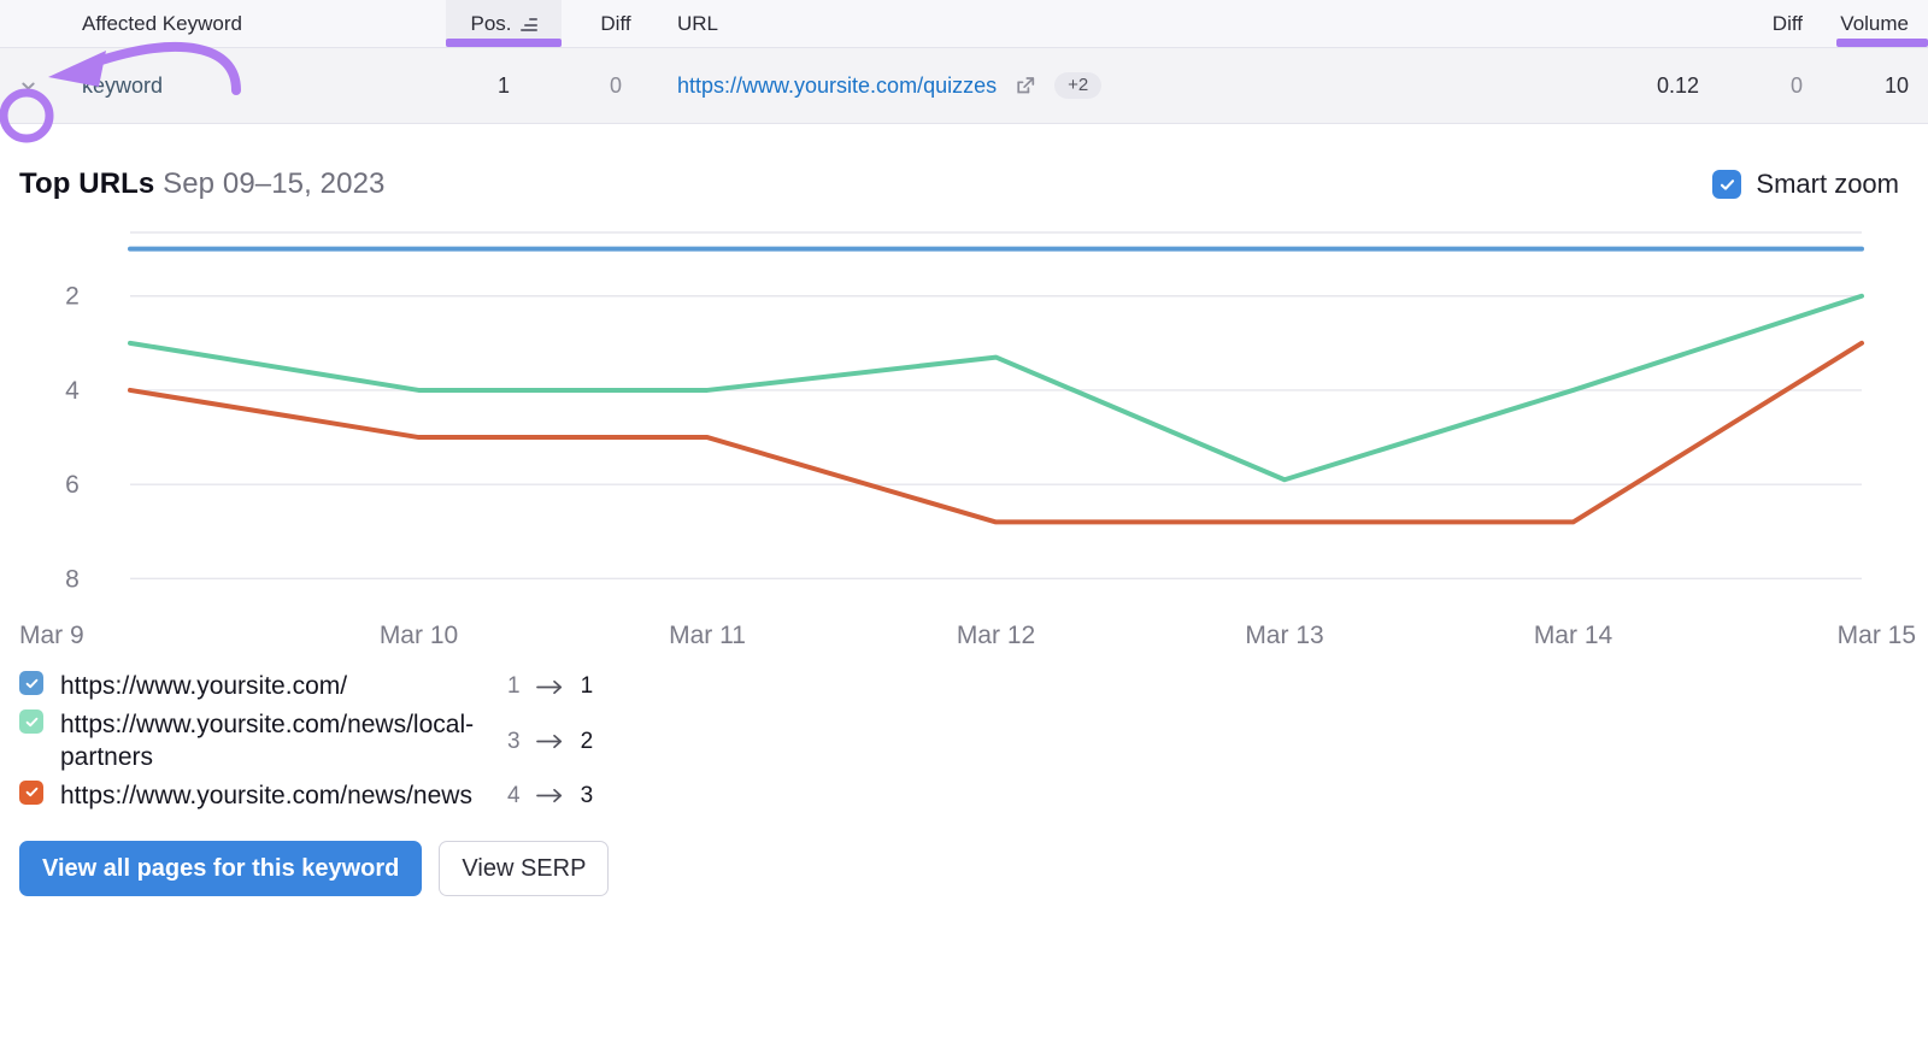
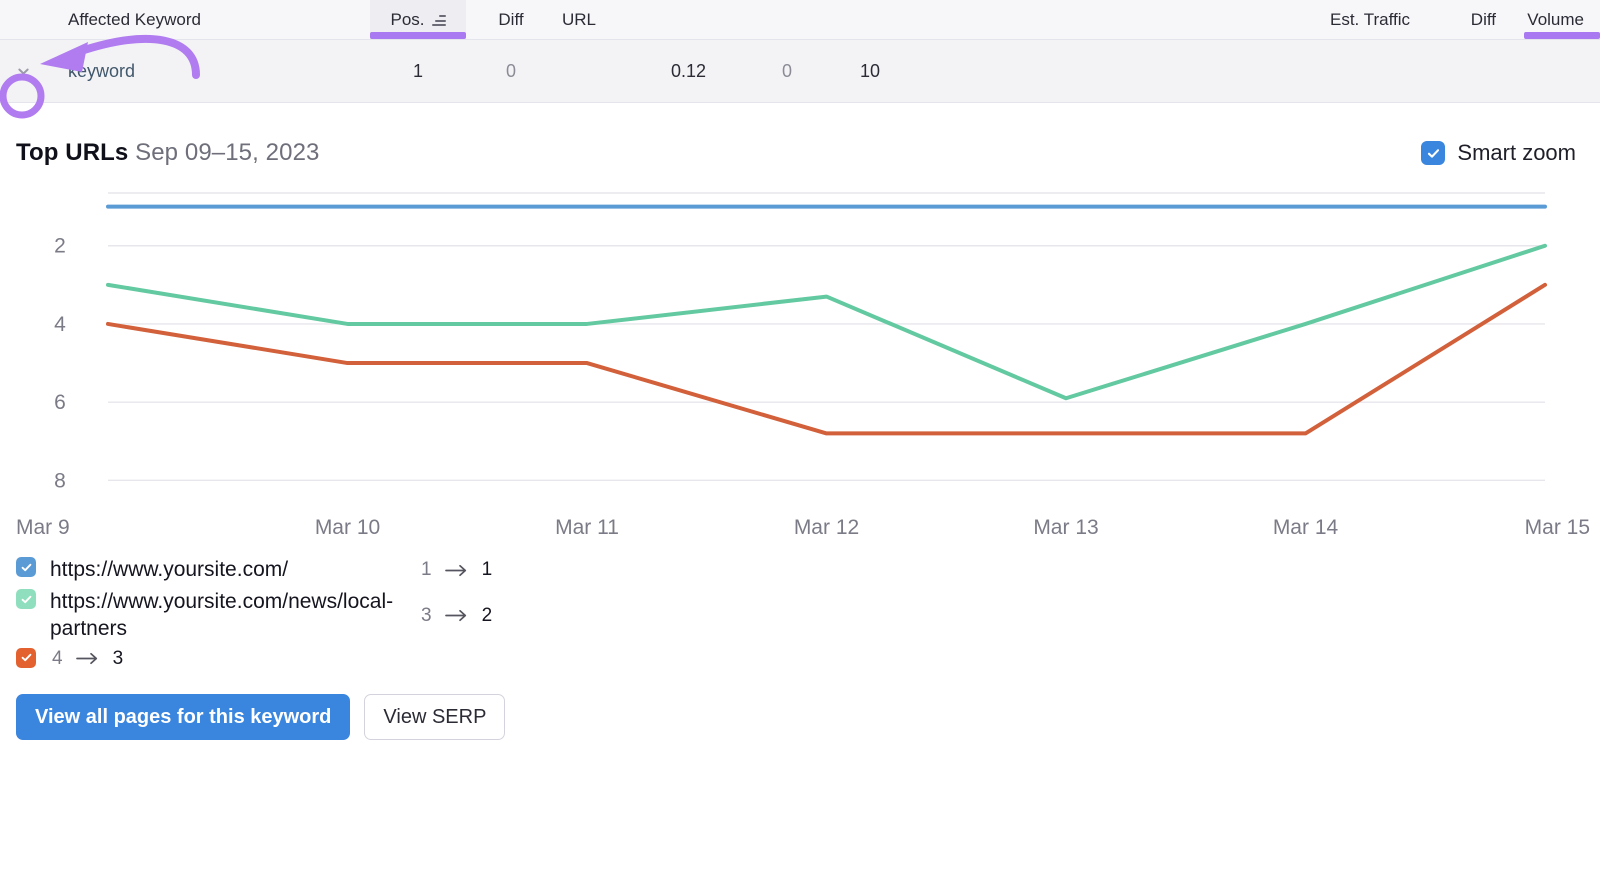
  Affected Keyword
  Pos.
  Diff
  URL
+ Est. Traffic
  Diff
  Volume
  kyword
  1
  0
- https://www.yoursite.com/quizzes
- +2
  0.12
  0
  10
  Top URLs Sep 09–15, 2023
  Smart zoom
  2
  4
  6
  8
  Mar 9
  Mar 10
  Mar 11
  Mar 12
  Mar 13
  Mar 14
  Mar 15
  https://www.yoursite.com/
  1
  1
  https://www.yoursite.com/news/local-partners
  3
  2
- https://www.yoursite.com/news/news
  4
  3
  View all pages for this keyword
  View SERP
